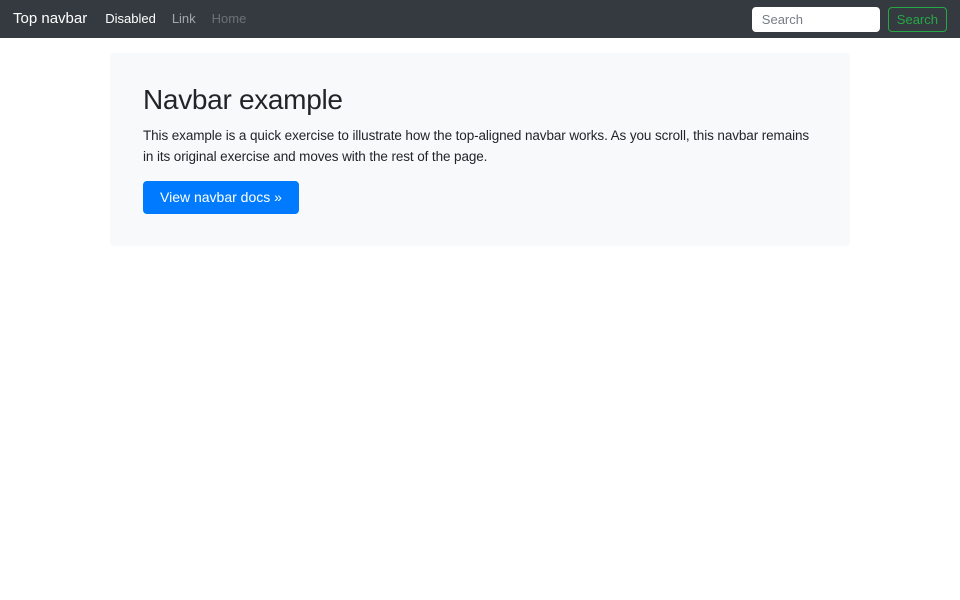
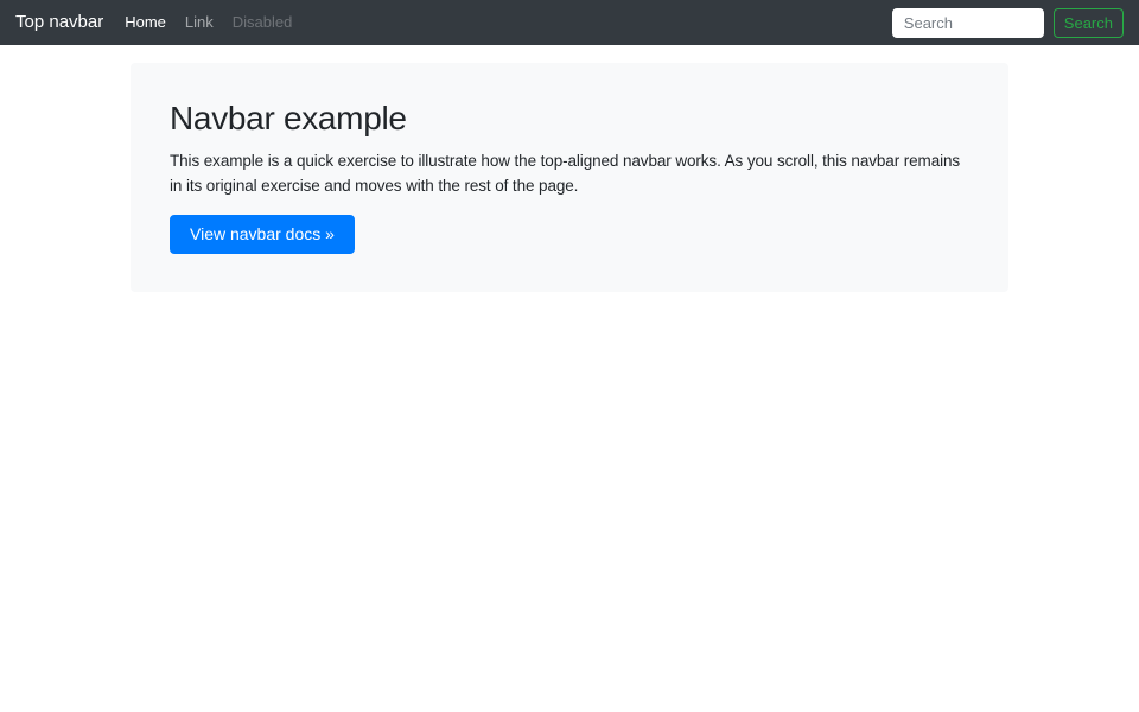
  Top navbar
- Disabled
+ Home
  Link
- Home
+ Disabled
  Search
  Search
  Navbar example
  This example is a quick exercise to illustrate how the top-aligned navbar works. As you scroll, this navbar remains in its original exercise and moves with the rest of the page.
  View navbar docs »
